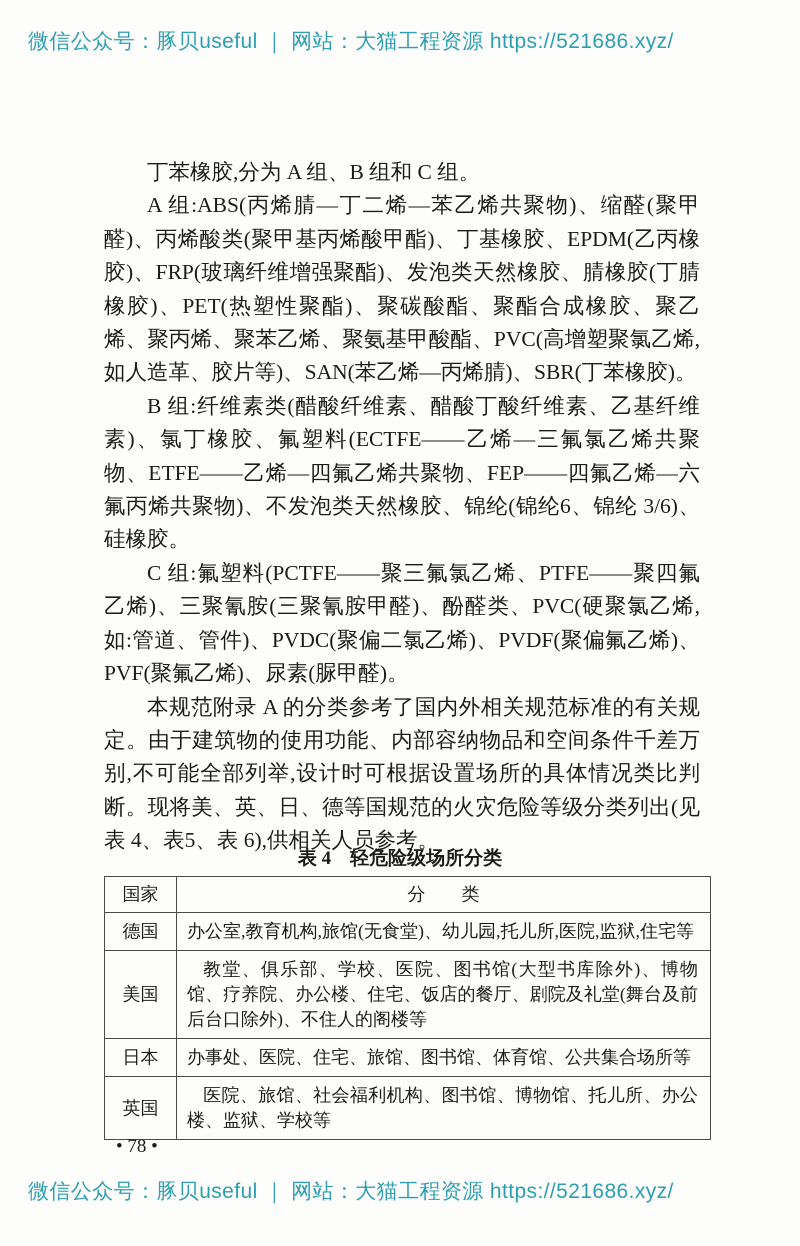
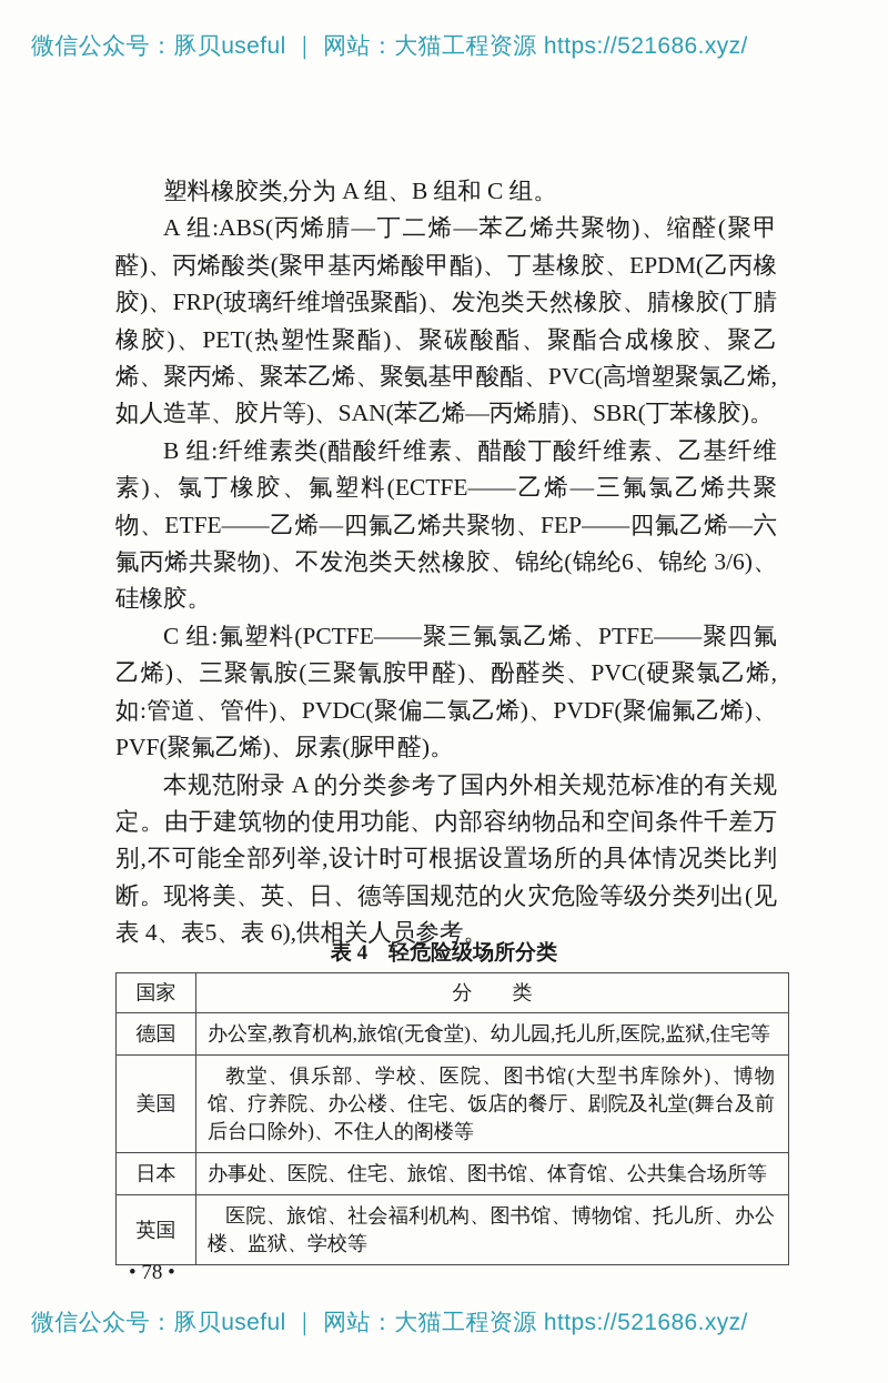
  微信公众号：豚贝useful ｜ 网站：大猫工程资源 https://521686.xyz/
- 丁苯橡胶,分为 A 组、B 组和 C 组。
+ 塑料橡胶类,分为 A 组、B 组和 C 组。
  A 组:ABS(丙烯腈—丁二烯—苯乙烯共聚物)、缩醛(聚甲醛)、丙烯酸类(聚甲基丙烯酸甲酯)、丁基橡胶、EPDM(乙丙橡胶)、FRP(玻璃纤维增强聚酯)、发泡类天然橡胶、腈橡胶(丁腈橡胶)、PET(热塑性聚酯)、聚碳酸酯、聚酯合成橡胶、聚乙烯、聚丙烯、聚苯乙烯、聚氨基甲酸酯、PVC(高增塑聚氯乙烯,如人造革、胶片等)、SAN(苯乙烯—丙烯腈)、SBR(丁苯橡胶)。
  B 组:纤维素类(醋酸纤维素、醋酸丁酸纤维素、乙基纤维素)、氯丁橡胶、氟塑料(ECTFE——乙烯—三氟氯乙烯共聚物、ETFE——乙烯—四氟乙烯共聚物、FEP——四氟乙烯—六氟丙烯共聚物)、不发泡类天然橡胶、锦纶(锦纶6、锦纶 3/6)、硅橡胶。
  C 组:氟塑料(PCTFE——聚三氟氯乙烯、PTFE——聚四氟乙烯)、三聚氰胺(三聚氰胺甲醛)、酚醛类、PVC(硬聚氯乙烯,如:管道、管件)、PVDC(聚偏二氯乙烯)、PVDF(聚偏氟乙烯)、PVF(聚氟乙烯)、尿素(脲甲醛)。
  本规范附录 A 的分类参考了国内外相关规范标准的有关规定。由于建筑物的使用功能、内部容纳物品和空间条件千差万别,不可能全部列举,设计时可根据设置场所的具体情况类比判断。现将美、英、日、德等国规范的火灾危险等级分类列出(见表 4、表5、表 6),供相关人员参考。
  表 4 轻危险级场所分类
  国家	分 类
  德国	办公室,教育机构,旅馆(无食堂)、幼儿园,托儿所,医院,监狱,住宅等
  美国	教堂、俱乐部、学校、医院、图书馆(大型书库除外)、博物馆、疗养院、办公楼、住宅、饭店的餐厅、剧院及礼堂(舞台及前后台口除外)、不住人的阁楼等
  日本	办事处、医院、住宅、旅馆、图书馆、体育馆、公共集合场所等
  英国	医院、旅馆、社会福利机构、图书馆、博物馆、托儿所、办公楼、监狱、学校等
  • 78 •
  微信公众号：豚贝useful ｜ 网站：大猫工程资源 https://521686.xyz/
